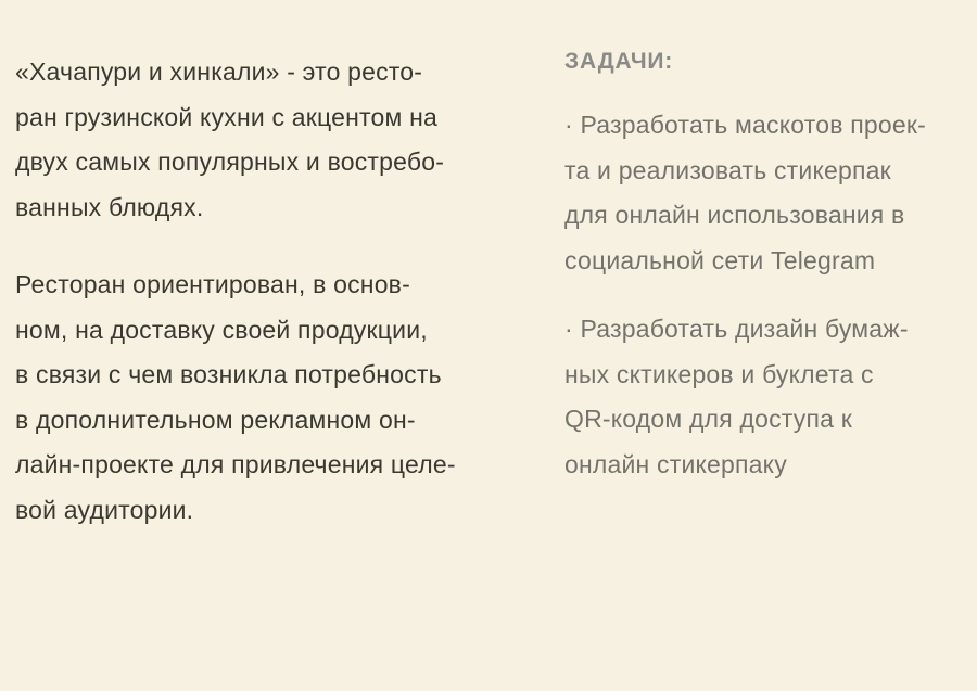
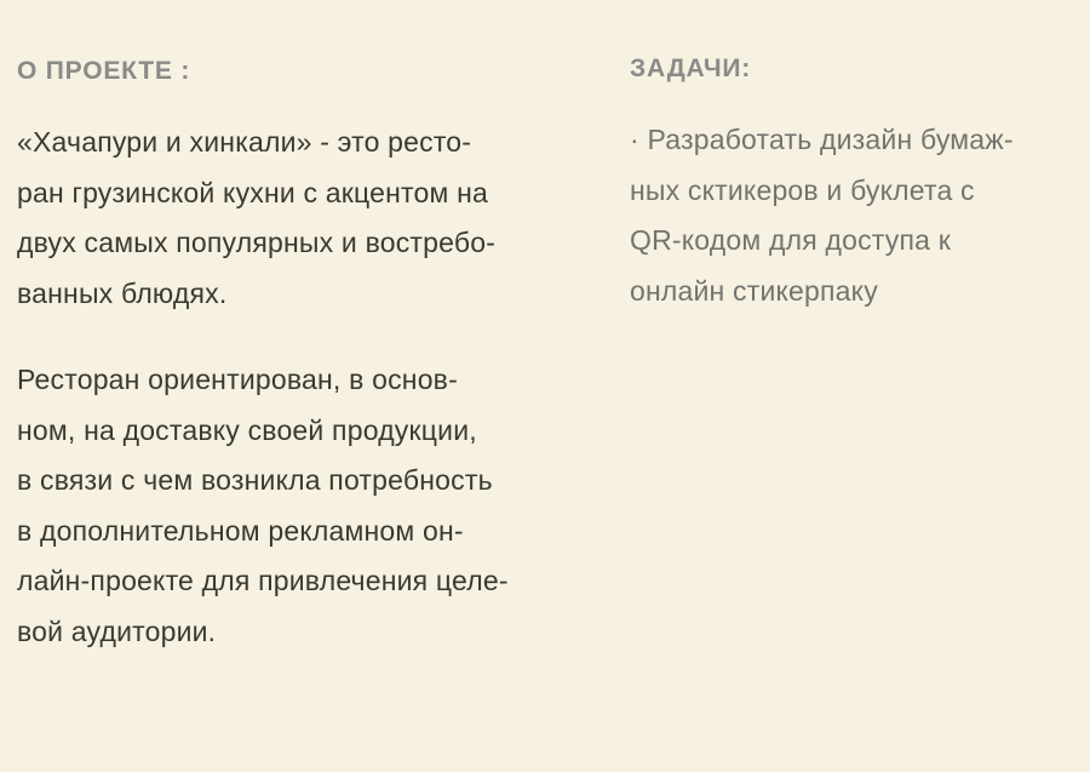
+ О ПРОЕКТЕ :
  «Хачапури и хинкали» - это ресто-
  ран грузинской кухни с акцентом на
  двух самых популярных и востребо-
  ванных блюдях.
  Ресторан ориентирован, в основ-
  ном, на доставку своей продукции,
  в связи с чем возникла потребность
  в дополнительном рекламном он-
  лайн-проекте для привлечения целе-
  вой аудитории.
  ЗАДАЧИ:
- · Разработать маскотов проек-
- та и реализовать стикерпак
- для онлайн использования в
- социальной сети Telegram
  · Разработать дизайн бумаж-
  ных сктикеров и буклета с
  QR-кодом для доступа к
  онлайн стикерпаку
